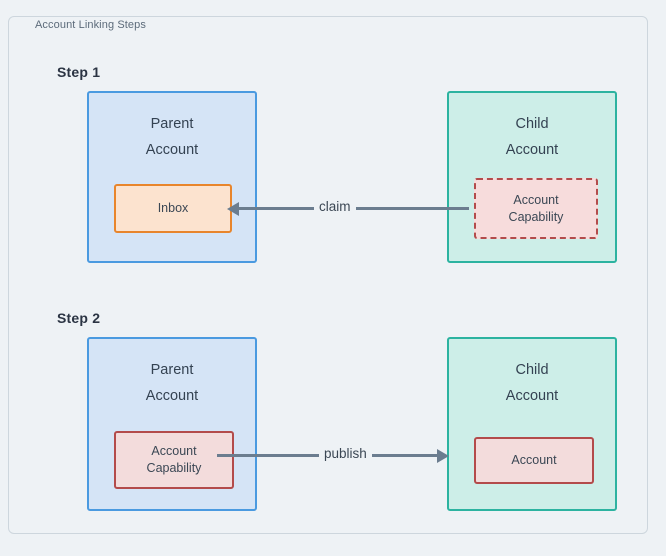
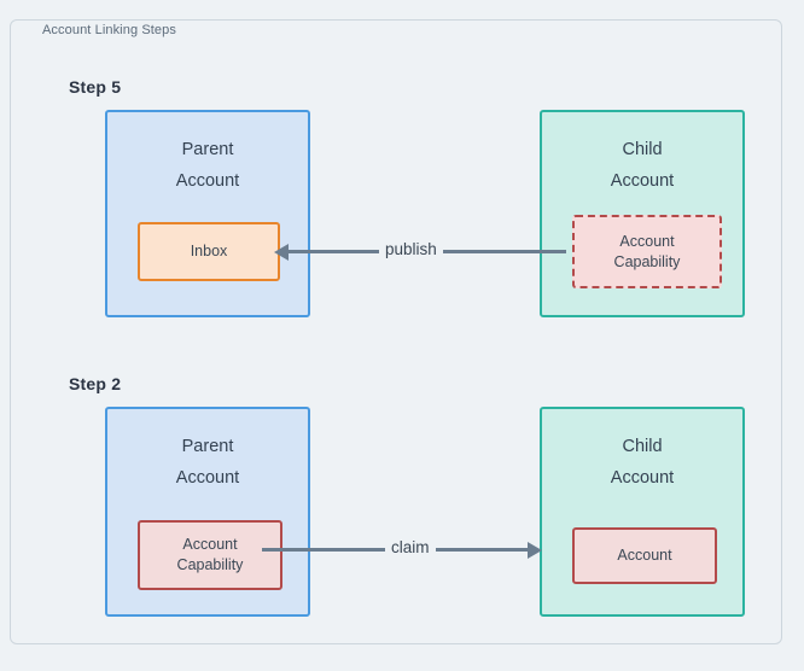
  Account Linking Steps
- Step 1
+ Step 5
  Parent
  Account
  Inbox
  Child
  Account
  Account
  Capability
- claim
+ publish
  Step 2
  Parent
  Account
  Account
  Capability
  Child
  Account
  Account
- publish
+ claim
